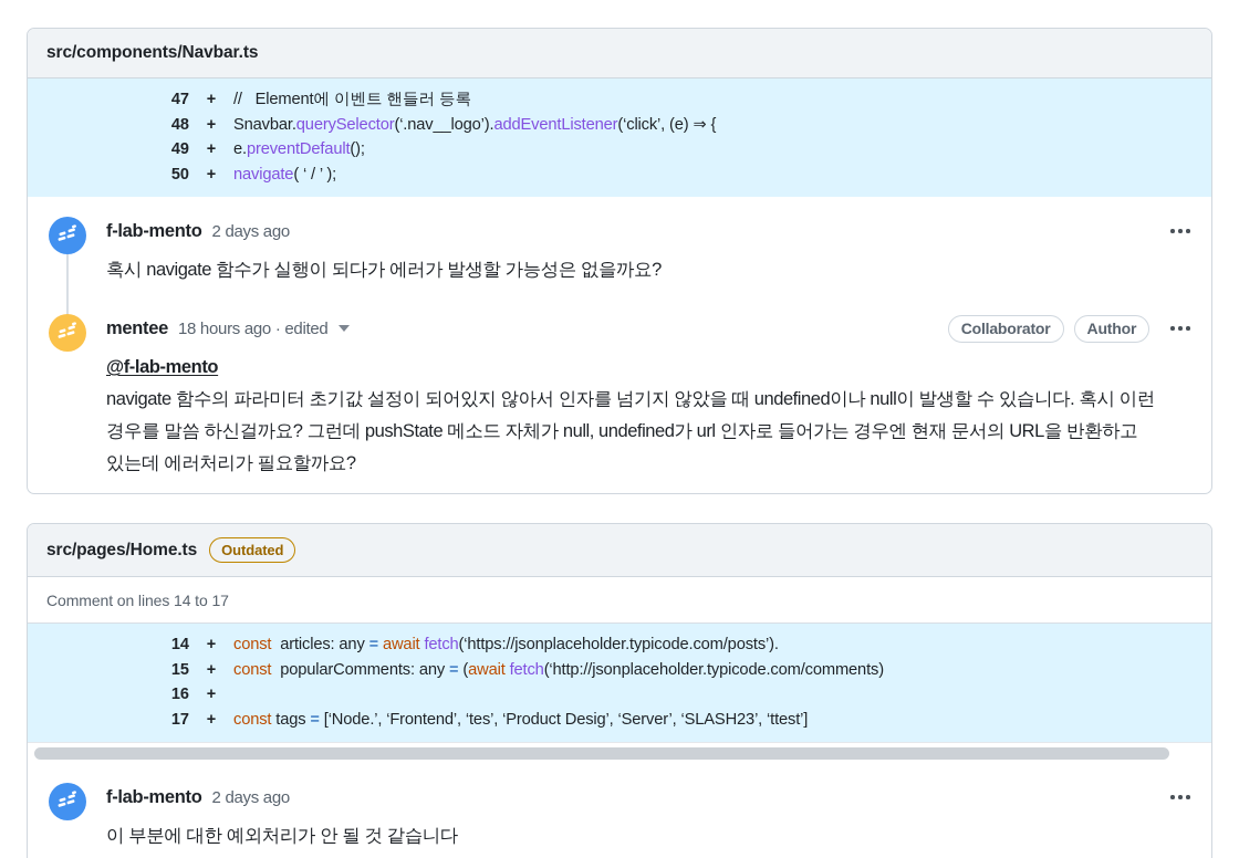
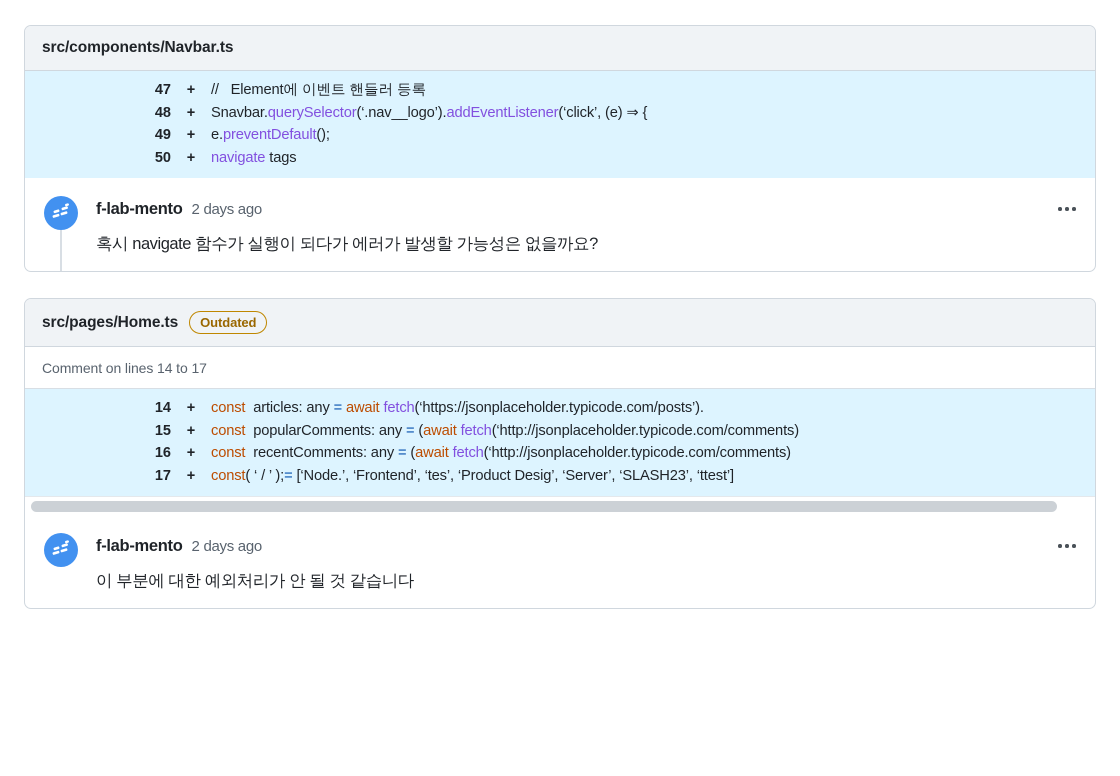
  src/components/Navbar.ts
  47
  +
  // Element에 이벤트 핸들러 등록
  48
  +
  Snavbar.querySelector(‘.nav__logo’).addEventListener(‘click’, (e) ⇒ {
  49
  +
  e.preventDefault();
  50
  +
- navigate( ‘ / ’ );
+ navigate tags
  f-lab-mento
  2 days ago
  혹시 navigate 함수가 실행이 되다가 에러가 발생할 가능성은 없을까요?
- mentee
- 18 hours ago · edited
- Collaborator
- Author
- @f-lab-mento
- navigate 함수의 파라미터 초기값 설정이 되어있지 않아서 인자를 넘기지 않았을 때 undefined이나 null이 발생할 수 있습니다. 혹시 이런 경우를 말씀 하신걸까요? 그런데 pushState 메소드 자체가 null, undefined가 url 인자로 들어가는 경우엔 현재 문서의 URL을 반환하고 있는데 에러처리가 필요할까요?
  src/pages/Home.ts
  Outdated
  Comment on lines 14 to 17
  14
  +
  const articles: any = await fetch(‘https://jsonplaceholder.typicode.com/posts’).
  15
  +
  const popularComments: any = (await fetch(‘http://jsonplaceholder.typicode.com/comments)
  16
  +
+ const recentComments: any = (await fetch(‘http://jsonplaceholder.typicode.com/comments)
  17
  +
- const tags = [‘Node.’, ‘Frontend’, ‘tes’, ‘Product Desig’, ‘Server’, ‘SLASH23’, ‘ttest’]
+ const( ‘ / ’ );= [‘Node.’, ‘Frontend’, ‘tes’, ‘Product Desig’, ‘Server’, ‘SLASH23’, ‘ttest’]
  f-lab-mento
  2 days ago
  이 부분에 대한 예외처리가 안 될 것 같습니다
